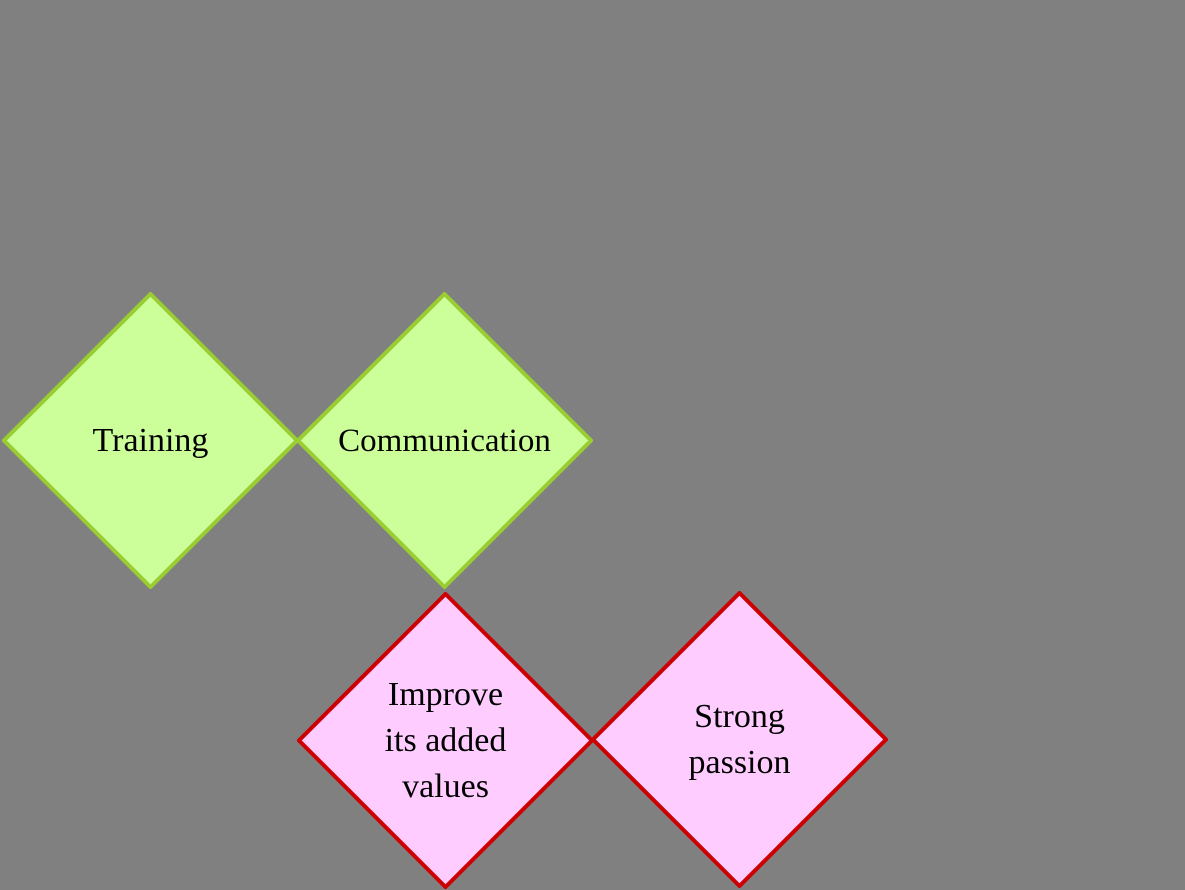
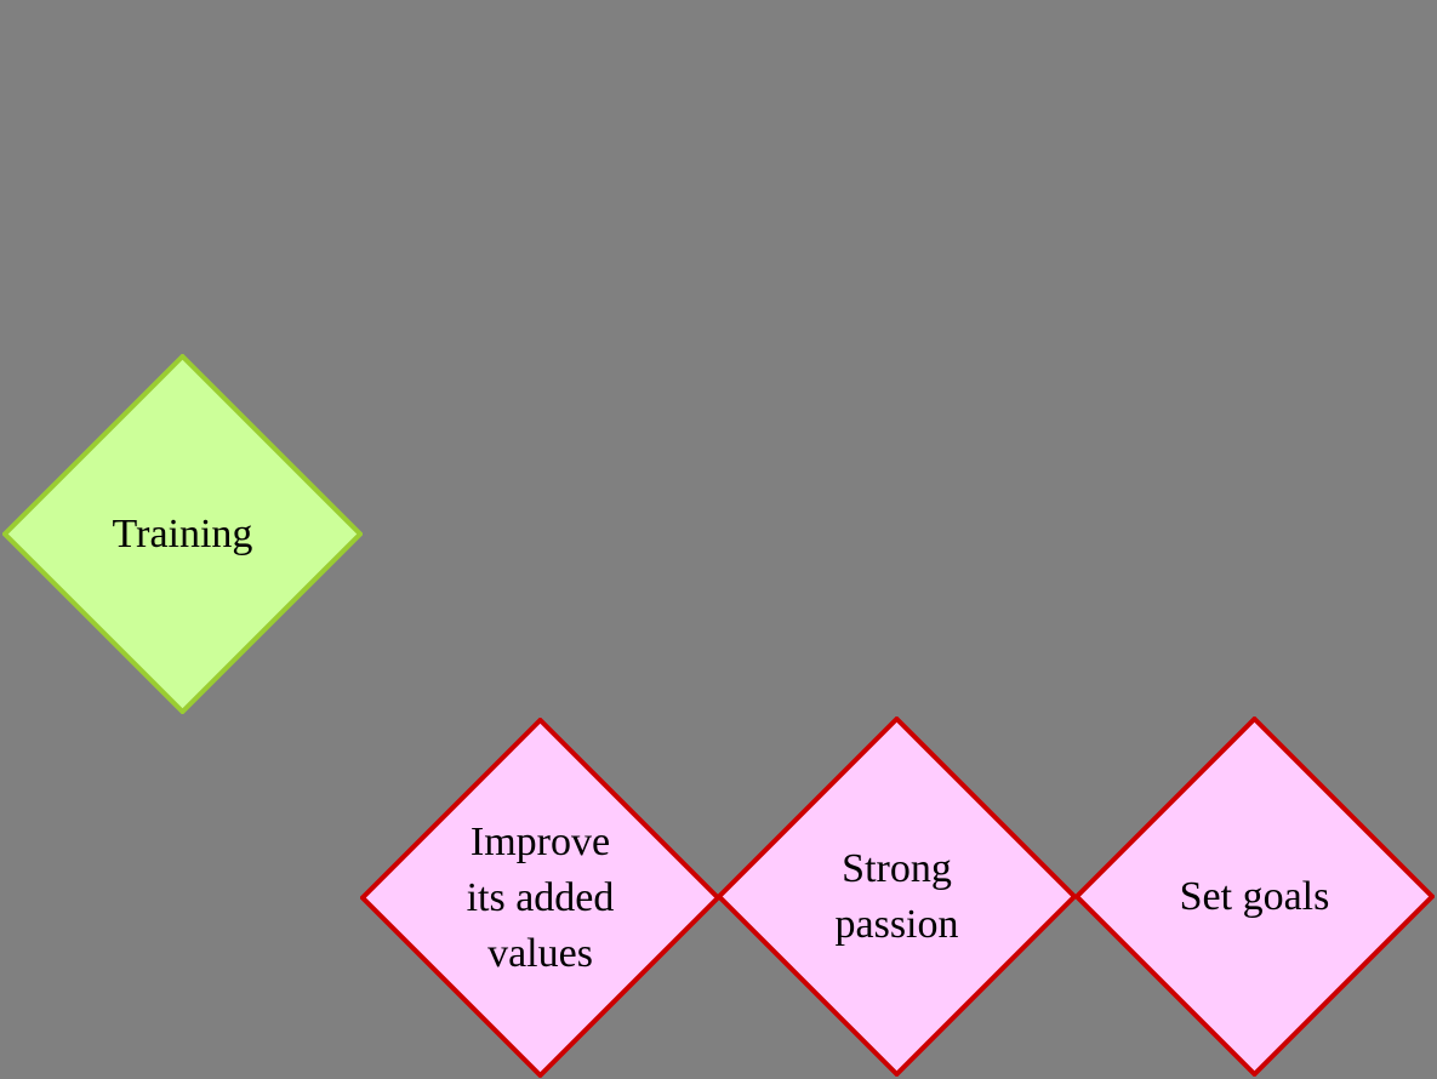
  Training
- Communication
  Improve
  its added
  values
  Strong
  passion
+ Set goals
